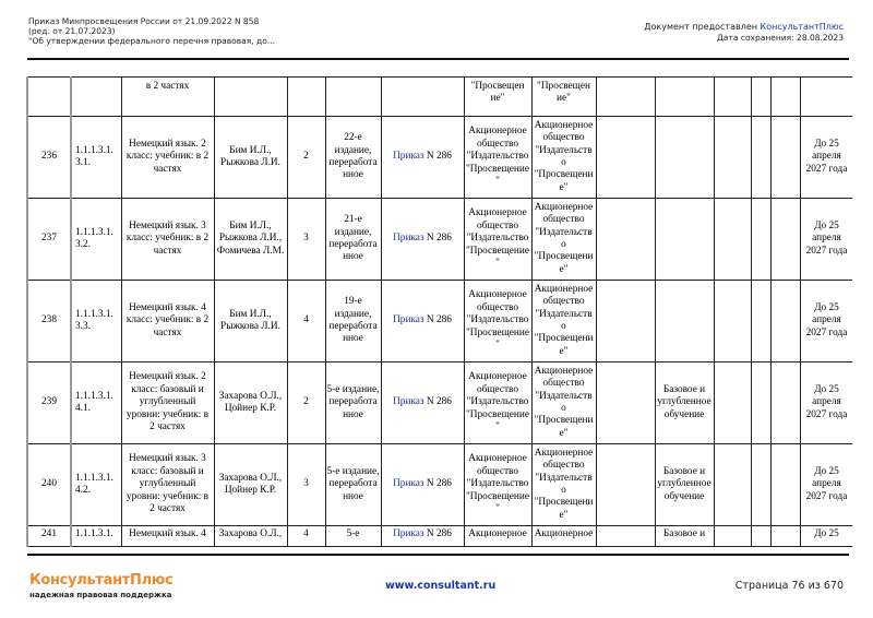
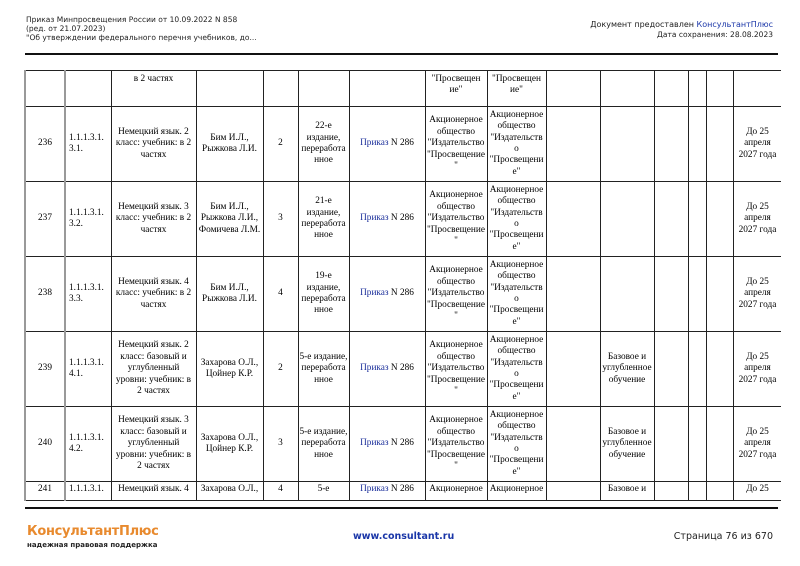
- Приказ Минпросвещения России от 21.09.2022 N 858
+ Приказ Минпросвещения России от 10.09.2022 N 858
  (ред. от 21.07.2023)
- "Об утверждении федерального перечня правовая, до...
+ "Об утверждении федерального перечня учебников, до...
  Документ предоставлен КонсультантПлюс
  Дата сохранения: 28.08.2023
  		в 2 частях					"Просвещен ие"	"Просвещен ие"
  236	1.1.1.3.1. 3.1.	Немецкий язык. 2 класс: учебник: в 2 частях	Бим И.Л., Рыжкова Л.И.	2	22-е издание, переработанное	Приказ N 286	Акционерное общество "Издательство "Просвещение"	Акционерное общество "Издательство "Просвещение"						До 25 апреля 2027 года
  237	1.1.1.3.1. 3.2.	Немецкий язык. 3 класс: учебник: в 2 частях	Бим И.Л., Рыжкова Л.И., Фомичева Л.М.	3	21-е издание, переработанное	Приказ N 286	Акционерное общество "Издательство "Просвещение"	Акционерное общество "Издательство "Просвещение"						До 25 апреля 2027 года
  238	1.1.1.3.1. 3.3.	Немецкий язык. 4 класс: учебник: в 2 частях	Бим И.Л., Рыжкова Л.И.	4	19-е издание, переработанное	Приказ N 286	Акционерное общество "Издательство "Просвещение"	Акционерное общество "Издательство "Просвещение"						До 25 апреля 2027 года
  239	1.1.1.3.1. 4.1.	Немецкий язык. 2 класс: базовый и углубленный уровни: учебник: в 2 частях	Захарова О.Л., Цойнер К.Р.	2	5-е издание, переработанное	Приказ N 286	Акционерное общество "Издательство "Просвещение"	Акционерное общество "Издательство "Просвещение"		Базовое и углубленное обучение				До 25 апреля 2027 года
  240	1.1.1.3.1. 4.2.	Немецкий язык. 3 класс: базовый и углубленный уровни: учебник: в 2 частях	Захарова О.Л., Цойнер К.Р.	3	5-е издание, переработанное	Приказ N 286	Акционерное общество "Издательство "Просвещение"	Акционерное общество "Издательство "Просвещение"		Базовое и углубленное обучение				До 25 апреля 2027 года
  241	1.1.1.3.1.	Немецкий язык. 4	Захарова О.Л.,	4	5-е	Приказ N 286	Акционерное	Акционерное		Базовое и				До 25
  КонсультантПлюс
  надежная правовая поддержка
  www.consultant.ru
  Страница 76 из 670
